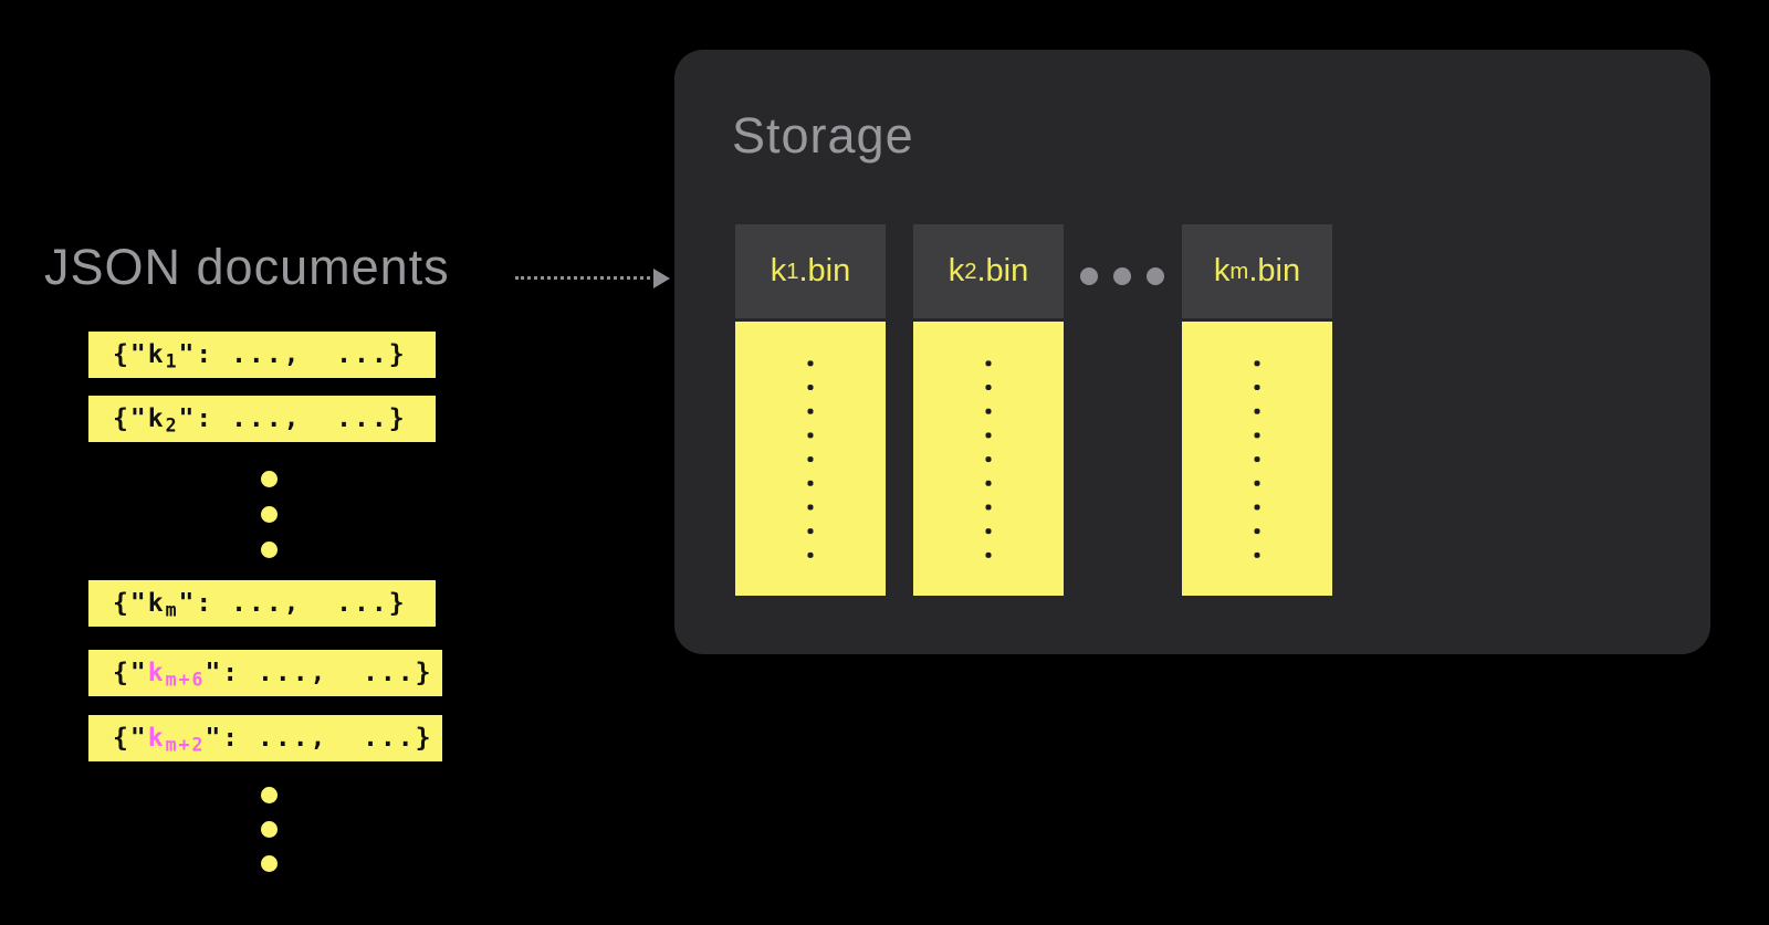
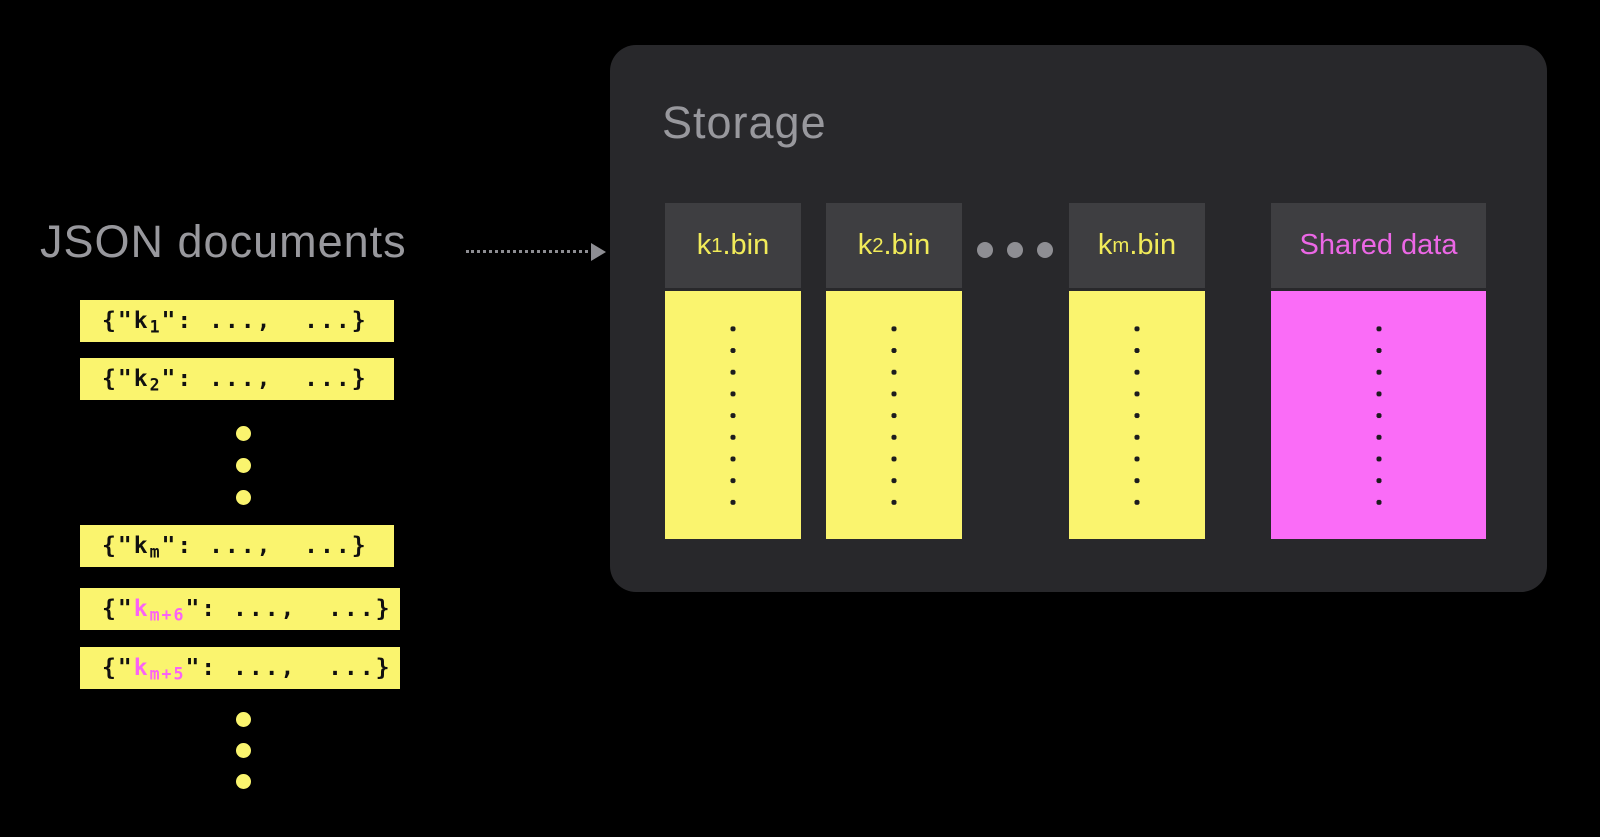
  JSON documents
  {"k1": ..., ...}
  {"k2": ..., ...}
  {"km": ..., ...}
  {"km+6": ..., ...}
- {"km+2": ..., ...}
+ {"km+5": ..., ...}
  Storage
  k
  1
  .bin
  k
  2
  .bin
  k
  m
  .bin
+ Shared data
